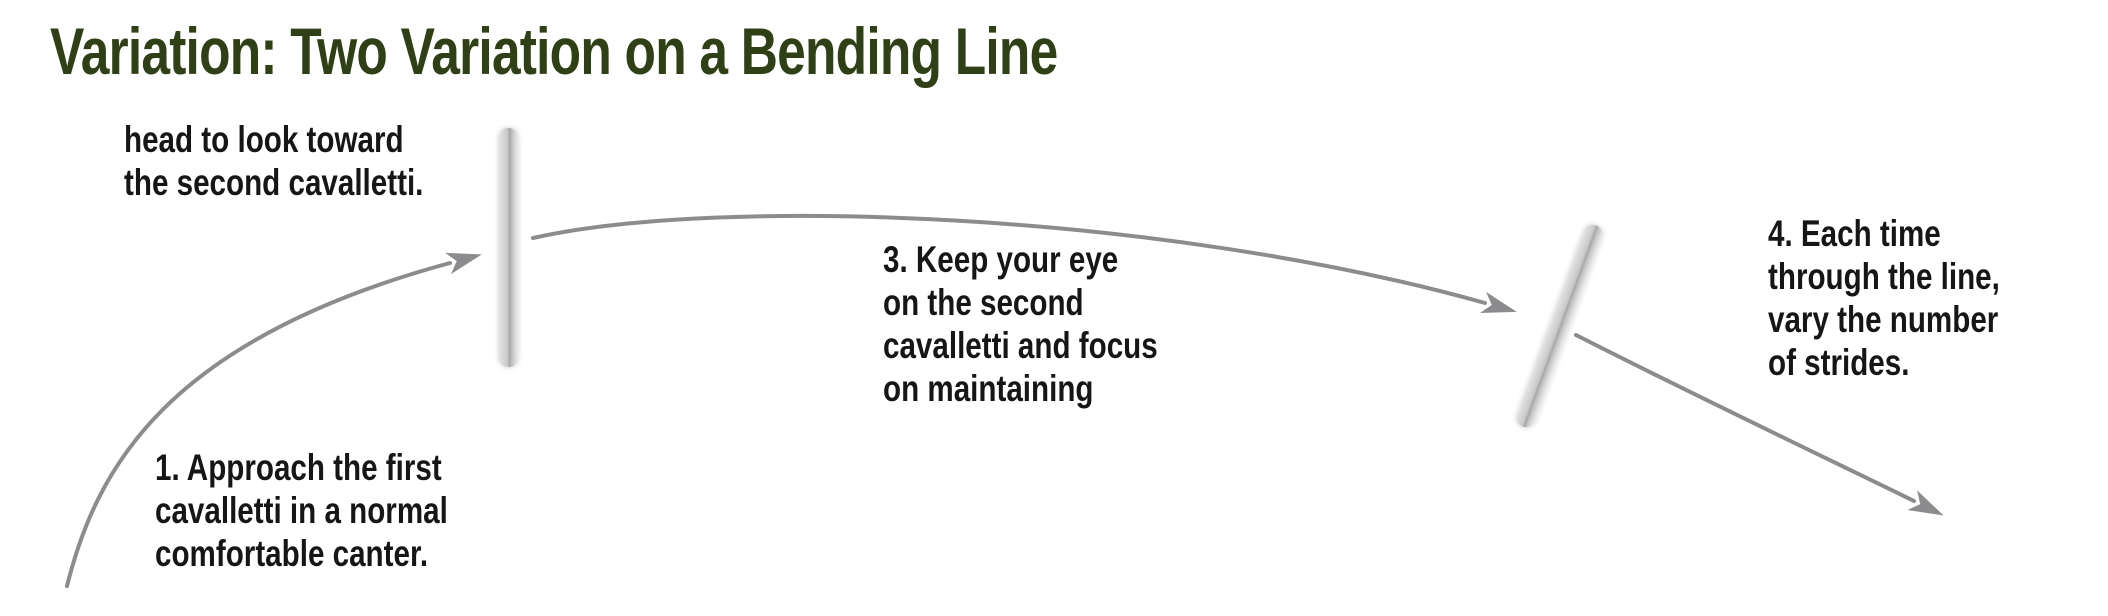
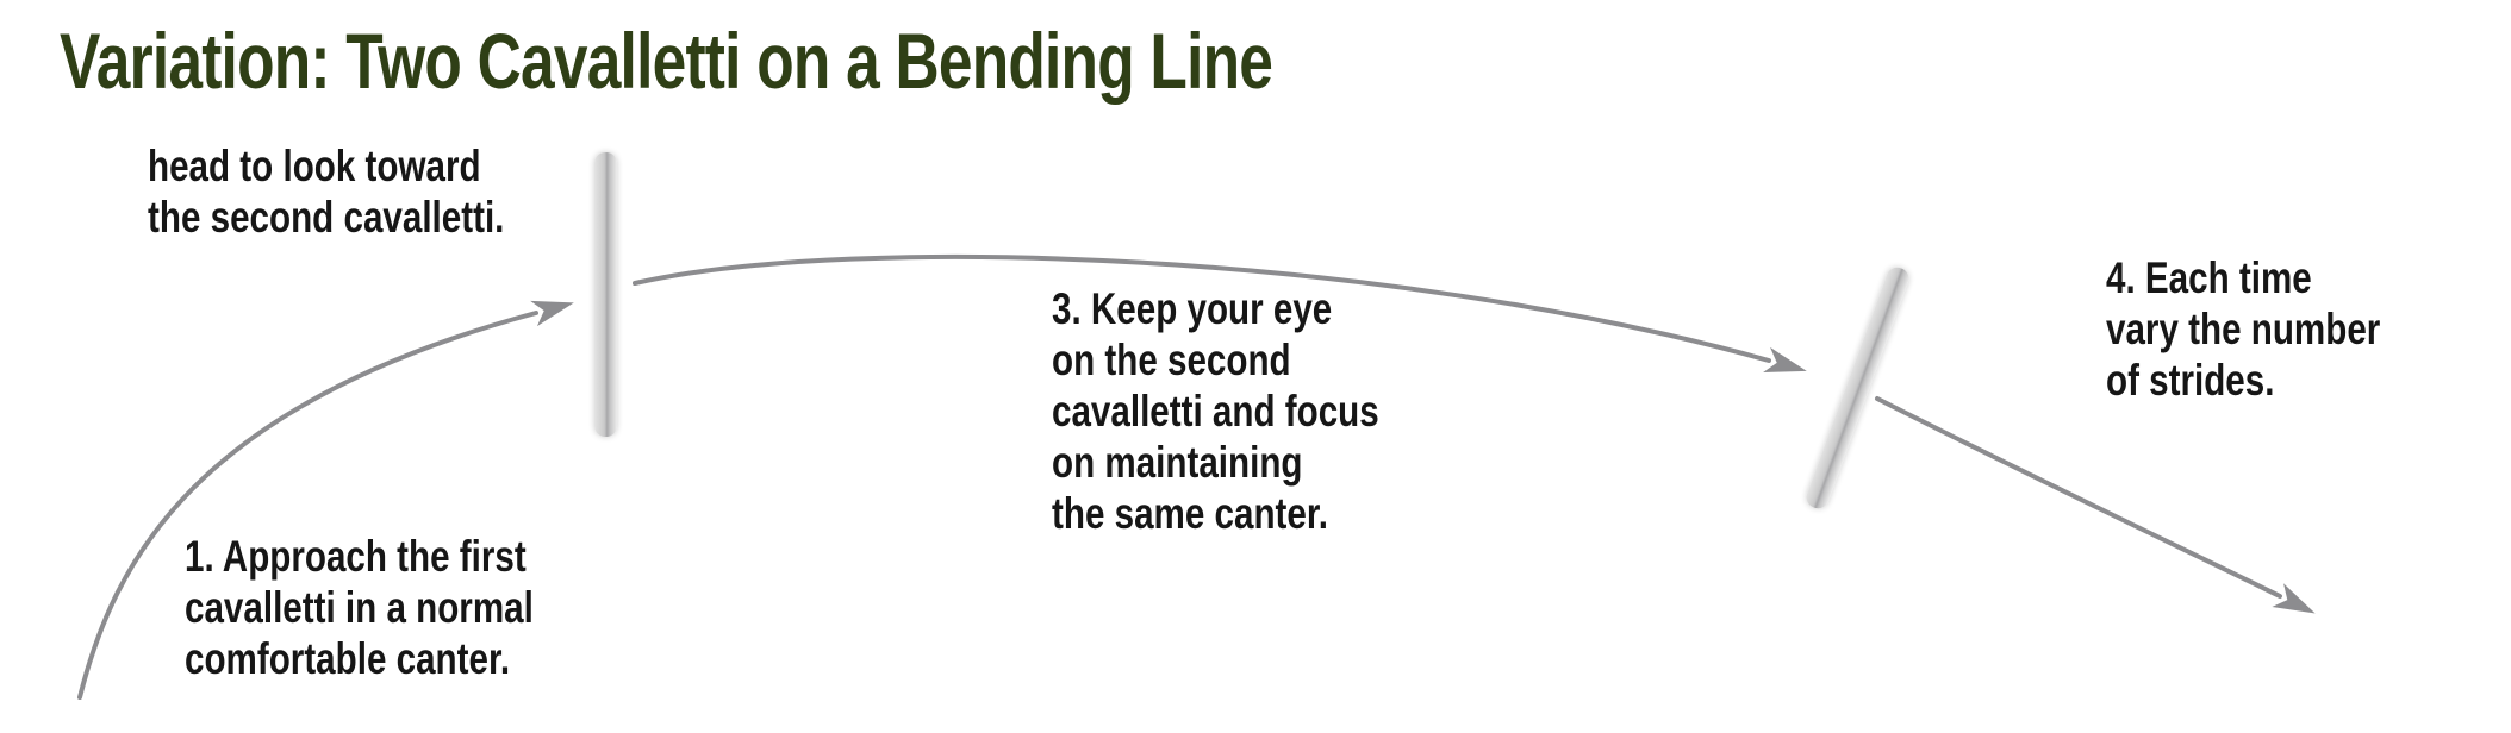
- Variation: Two Variation on a Bending Line
+ Variation: Two Cavalletti on a Bending Line
  1. Approach the first
  cavalletti in a normal
  comfortable canter.
  head to look toward
  the second cavalletti.
  3. Keep your eye
  on the second
  cavalletti and focus
  on maintaining
+ the same canter.
  4. Each time
- through the line,
  vary the number
  of strides.
